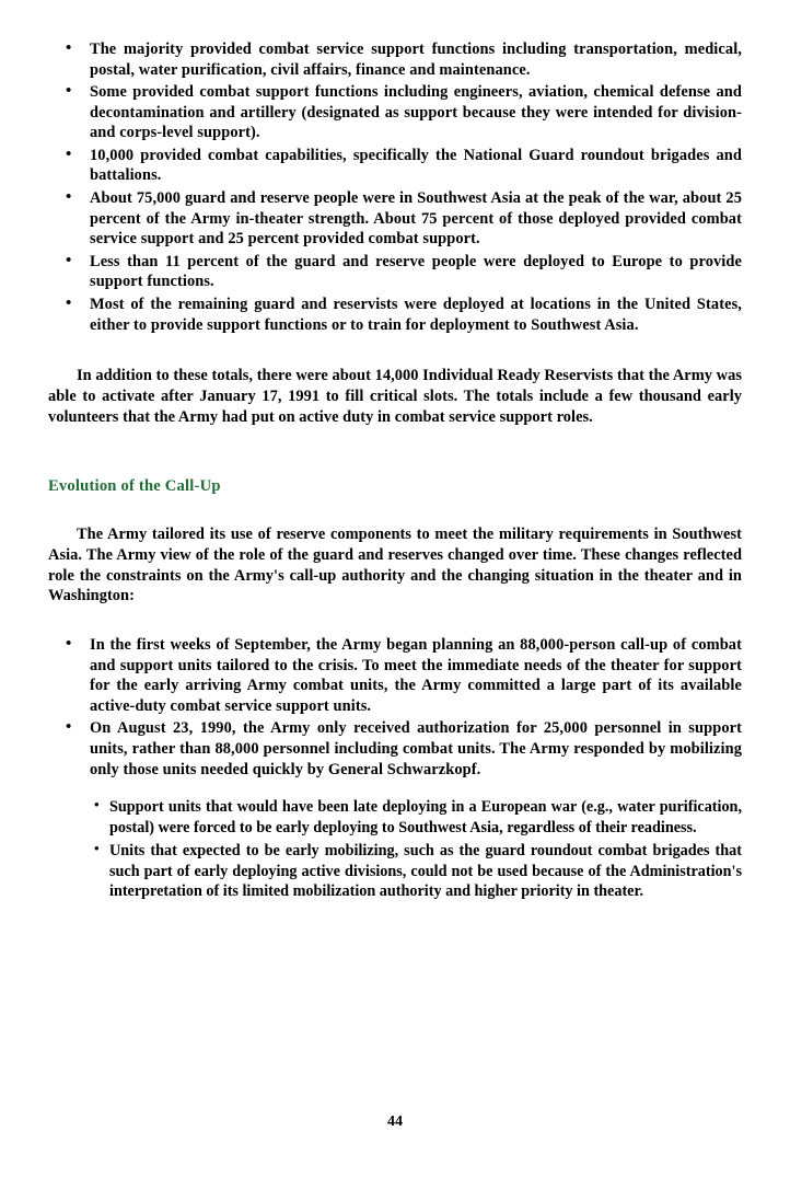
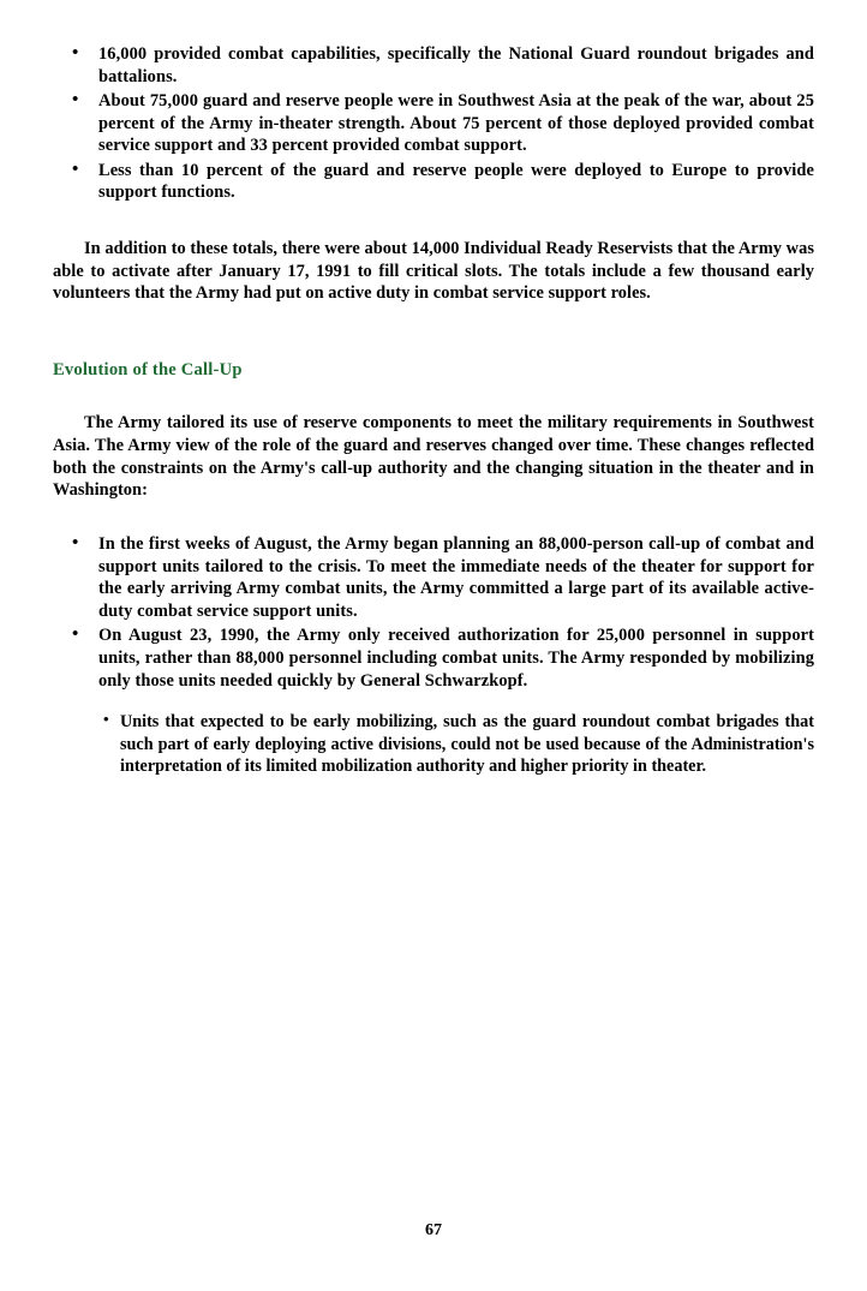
- The majority provided combat service support functions including transportation, medical, postal, water purification, civil affairs, finance and maintenance.
- Some provided combat support functions including engineers, aviation, chemical defense and decontamination and artillery (designated as support because they were intended for division- and corps-level support).
- 10,000 provided combat capabilities, specifically the National Guard roundout brigades and battalions.
+ 16,000 provided combat capabilities, specifically the National Guard roundout brigades and battalions.
- About 75,000 guard and reserve people were in Southwest Asia at the peak of the war, about 25 percent of the Army in-theater strength. About 75 percent of those deployed provided combat service support and 25 percent provided combat support.
+ About 75,000 guard and reserve people were in Southwest Asia at the peak of the war, about 25 percent of the Army in-theater strength. About 75 percent of those deployed provided combat service support and 33 percent provided combat support.
- Less than 11 percent of the guard and reserve people were deployed to Europe to provide support functions.
+ Less than 10 percent of the guard and reserve people were deployed to Europe to provide support functions.
- Most of the remaining guard and reservists were deployed at locations in the United States, either to provide support functions or to train for deployment to Southwest Asia.
  In addition to these totals, there were about 14,000 Individual Ready Reservists that the Army was able to activate after January 17, 1991 to fill critical slots. The totals include a few thousand early volunteers that the Army had put on active duty in combat service support roles.
  Evolution of the Call-Up
- The Army tailored its use of reserve components to meet the military requirements in Southwest Asia. The Army view of the role of the guard and reserves changed over time. These changes reflected role the constraints on the Army's call-up authority and the changing situation in the theater and in Washington:
+ The Army tailored its use of reserve components to meet the military requirements in Southwest Asia. The Army view of the role of the guard and reserves changed over time. These changes reflected both the constraints on the Army's call-up authority and the changing situation in the theater and in Washington:
- In the first weeks of September, the Army began planning an 88,000-person call-up of combat and support units tailored to the crisis. To meet the immediate needs of the theater for support for the early arriving Army combat units, the Army committed a large part of its available active-duty combat service support units.
+ In the first weeks of August, the Army began planning an 88,000-person call-up of combat and support units tailored to the crisis. To meet the immediate needs of the theater for support for the early arriving Army combat units, the Army committed a large part of its available active-duty combat service support units.
  On August 23, 1990, the Army only received authorization for 25,000 personnel in support units, rather than 88,000 personnel including combat units. The Army responded by mobilizing only those units needed quickly by General Schwarzkopf.
- Support units that would have been late deploying in a European war (e.g., water purification, postal) were forced to be early deploying to Southwest Asia, regardless of their readiness.
  Units that expected to be early mobilizing, such as the guard roundout combat brigades that such part of early deploying active divisions, could not be used because of the Administration's interpretation of its limited mobilization authority and higher priority in theater.
- 44
+ 67
